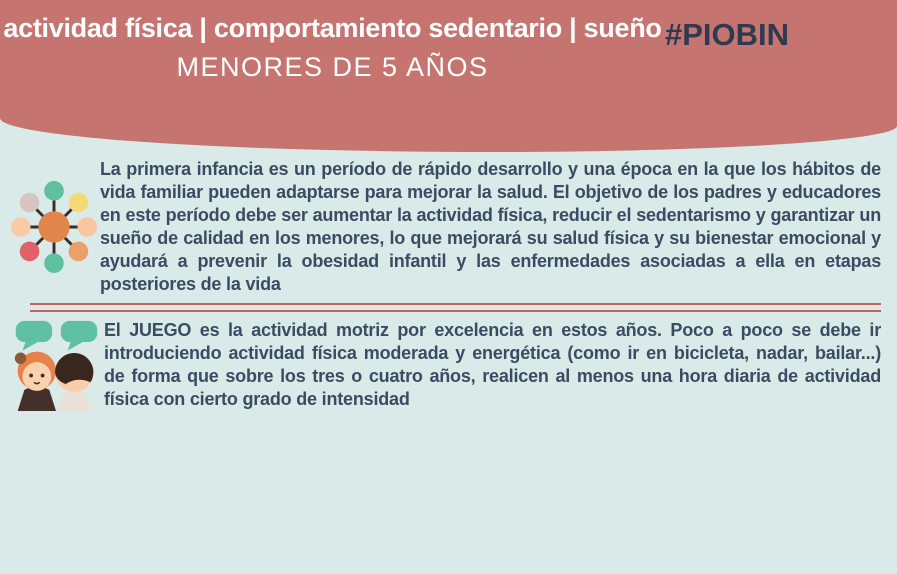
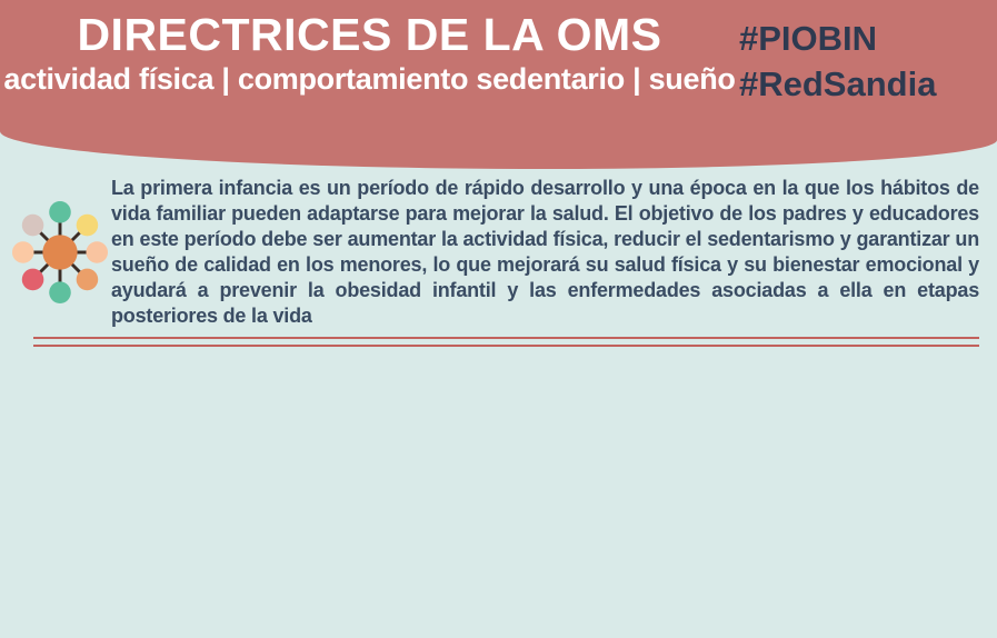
+ DIRECTRICES DE LA OMS
  actividad física | comportamiento sedentario | sueño
- MENORES DE 5 AÑOS
  #PIOBIN
+ #RedSandia
  La primera infancia es un período de rápido desarrollo y una época en la que los hábitos de vida familiar pueden adaptarse para mejorar la salud. El objetivo de los padres y educadores en este período debe ser aumentar la actividad física, reducir el sedentarismo y garantizar un sueño de calidad en los menores, lo que mejorará su salud física y su bienestar emocional y ayudará a prevenir la obesidad infantil y las enfermedades asociadas a ella en etapas posteriores de la vida
- El JUEGO es la actividad motriz por excelencia en estos años. Poco a poco se debe ir introduciendo actividad física moderada y energética (como ir en bicicleta, nadar, bailar...) de forma que sobre los tres o cuatro años, realicen al menos una hora diaria de actividad física con cierto grado de intensidad
